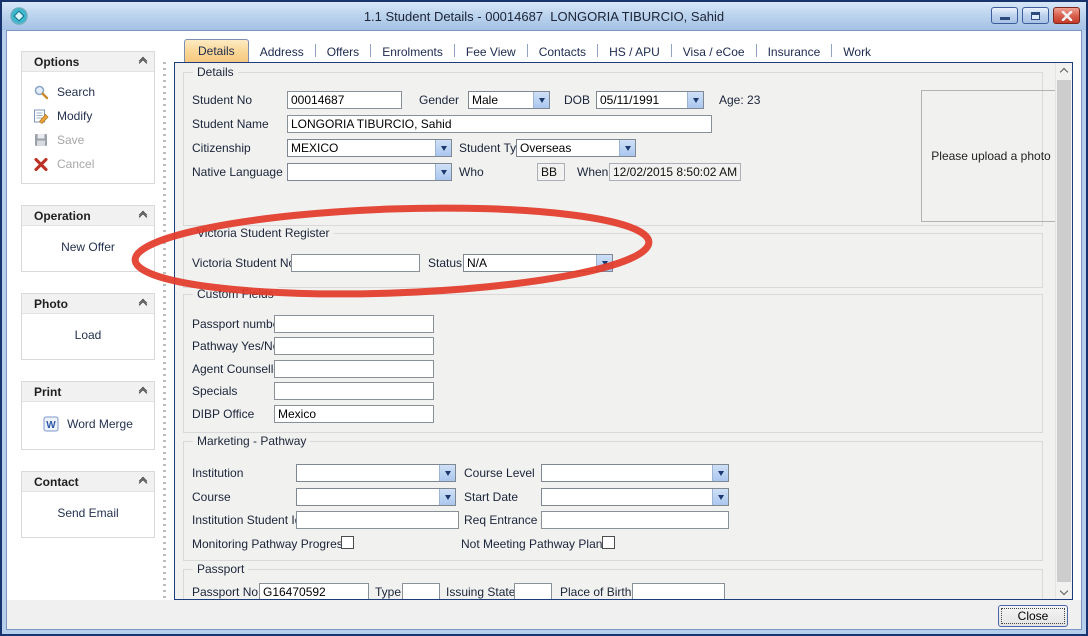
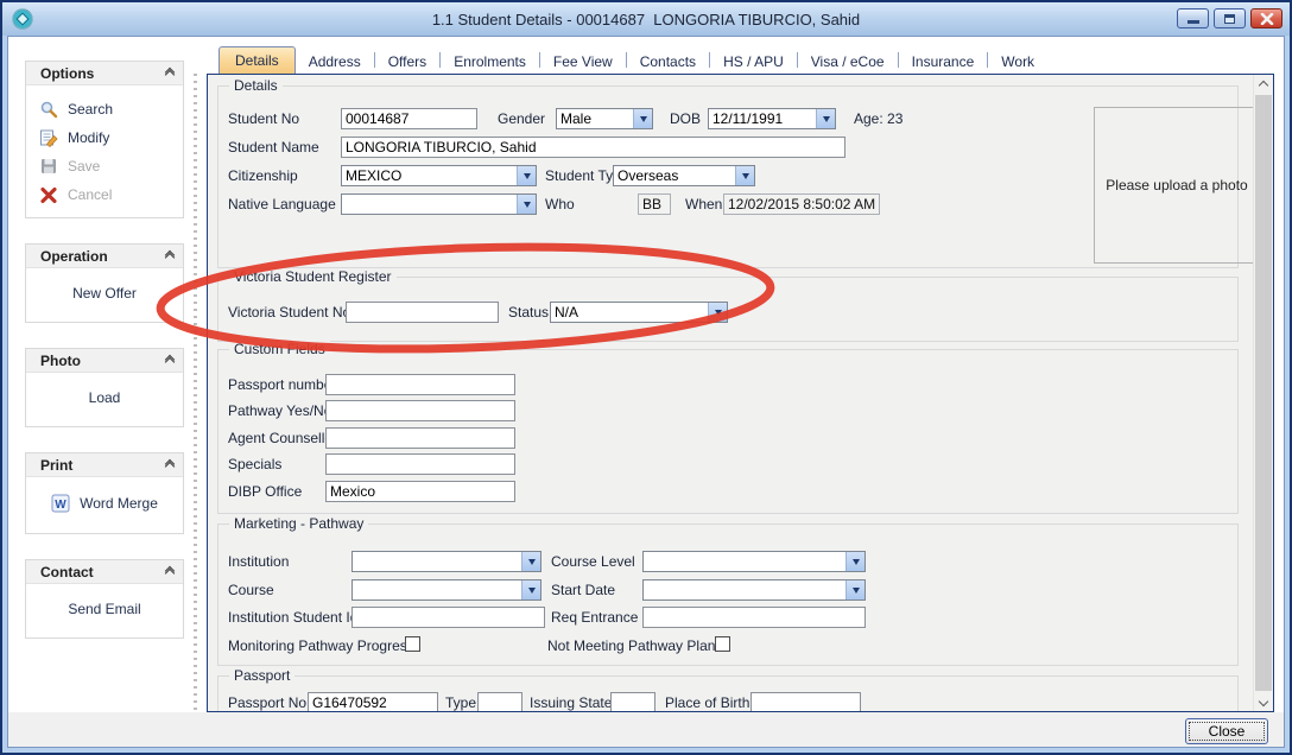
  1.1 Student Details - 00014687 LONGORIA TIBURCIO, Sahid
  Options
  Search
  Modify
  Save
  Cancel
  Operation
  New Offer
  Photo
  Load
  Print
  W
  Word Merge
  Contact
  Send Email
  Details
  Address
  Offers
  Enrolments
  Fee View
  Contacts
  HS / APU
  Visa / eCoe
  Insurance
  Work
  Details
  Student No
  00014687
  Gender
  Male
  DOB
- 05/11/1991
+ 12/11/1991
  Age: 23
  Student Name
  LONGORIA TIBURCIO, Sahid
  Citizenship
  MEXICO
  Student Ty
  Overseas
  Native Language
  Who
  BB
  When
  12/02/2015 8:50:02 AM
  Please upload a photo
  Victoria Student Register
  Victoria Student N
  Status
  N/A
  Passport numb
  Pathway Yes/N
  Agent Counsell
  Specials
  DIBP Office
  Mexico
  Marketing - Pathway
  Institution
  Course Level
  Course
  Start Date
  Institution Student I
  Monitoring Pathway Progres
  Not Meeting Pathway Plan
  Passport
  Passport No
  G16470592
  Type
  Issuing State
  Place of Birth
  Close
